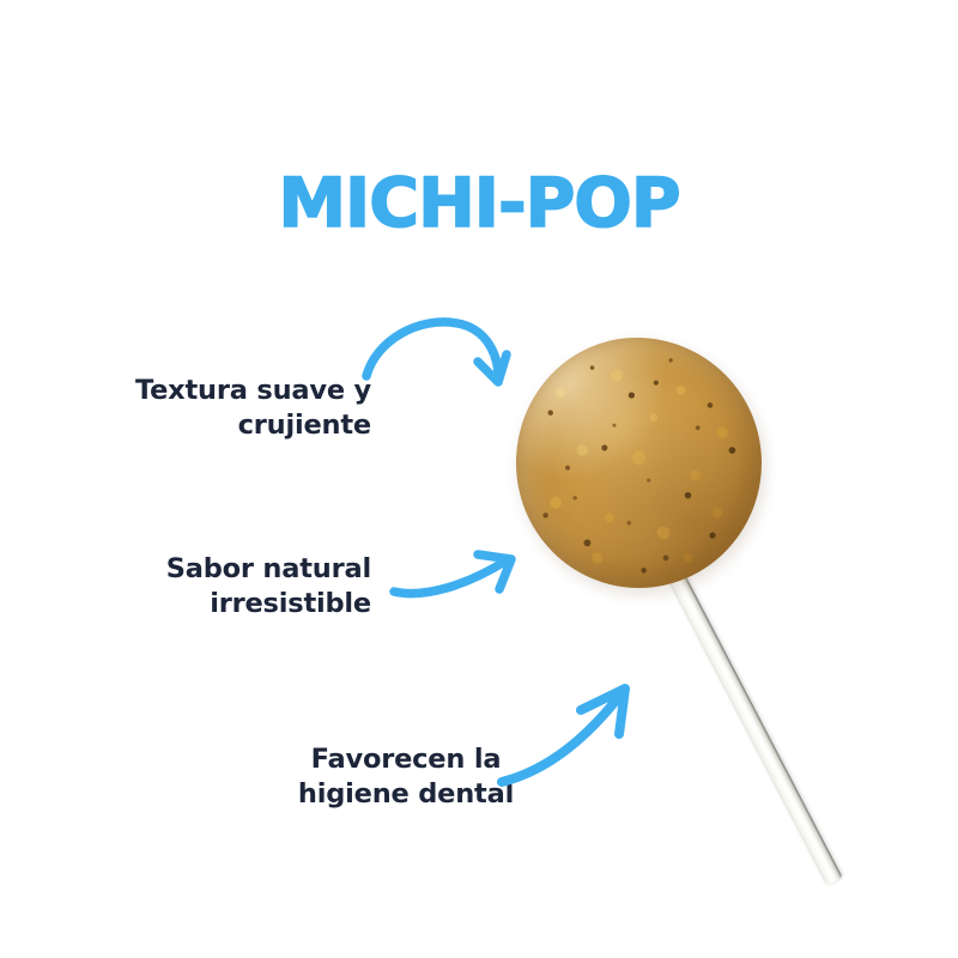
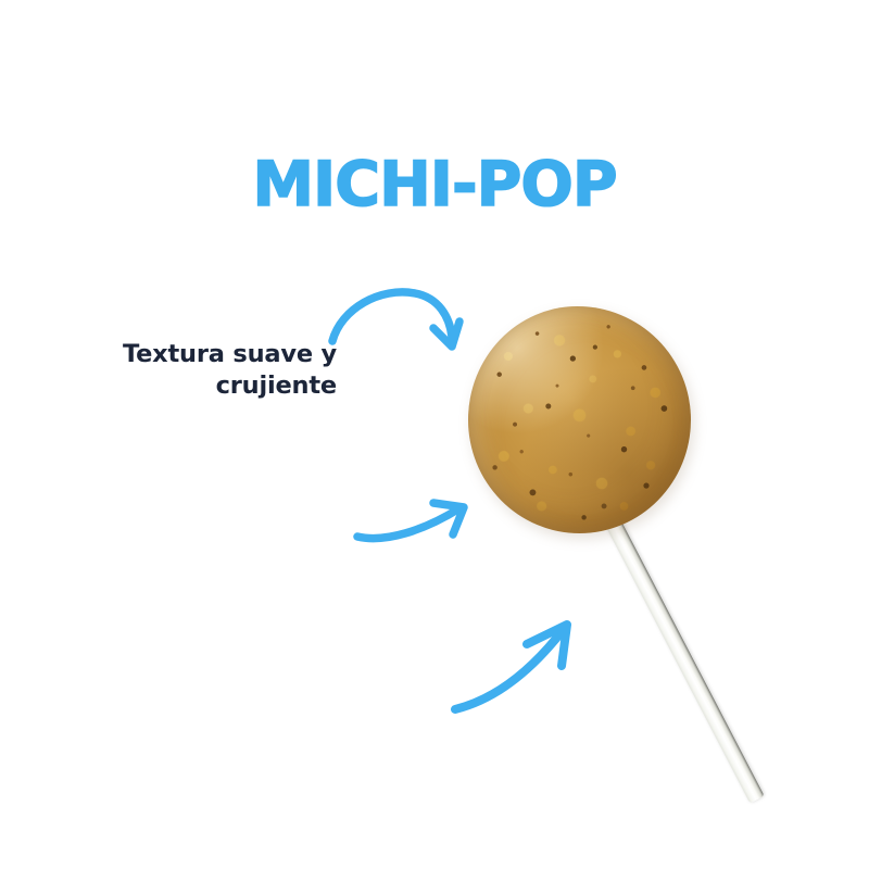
  MICHI-POP
  Textura suave y
  crujiente
- Sabor natural
- irresistible
- Favorecen la
- higiene dental
